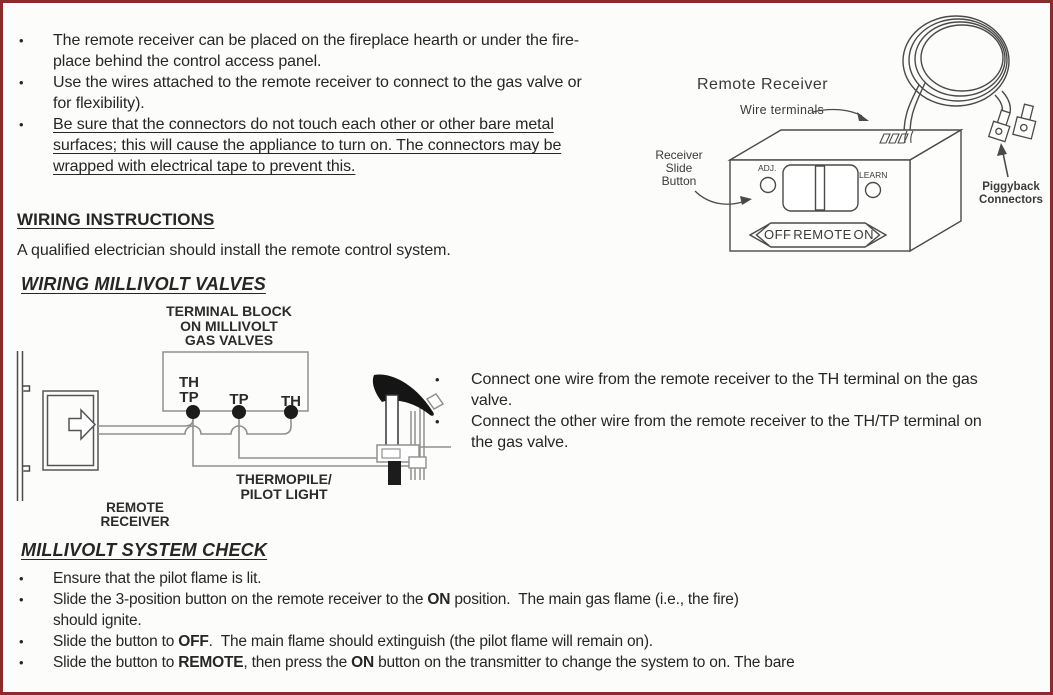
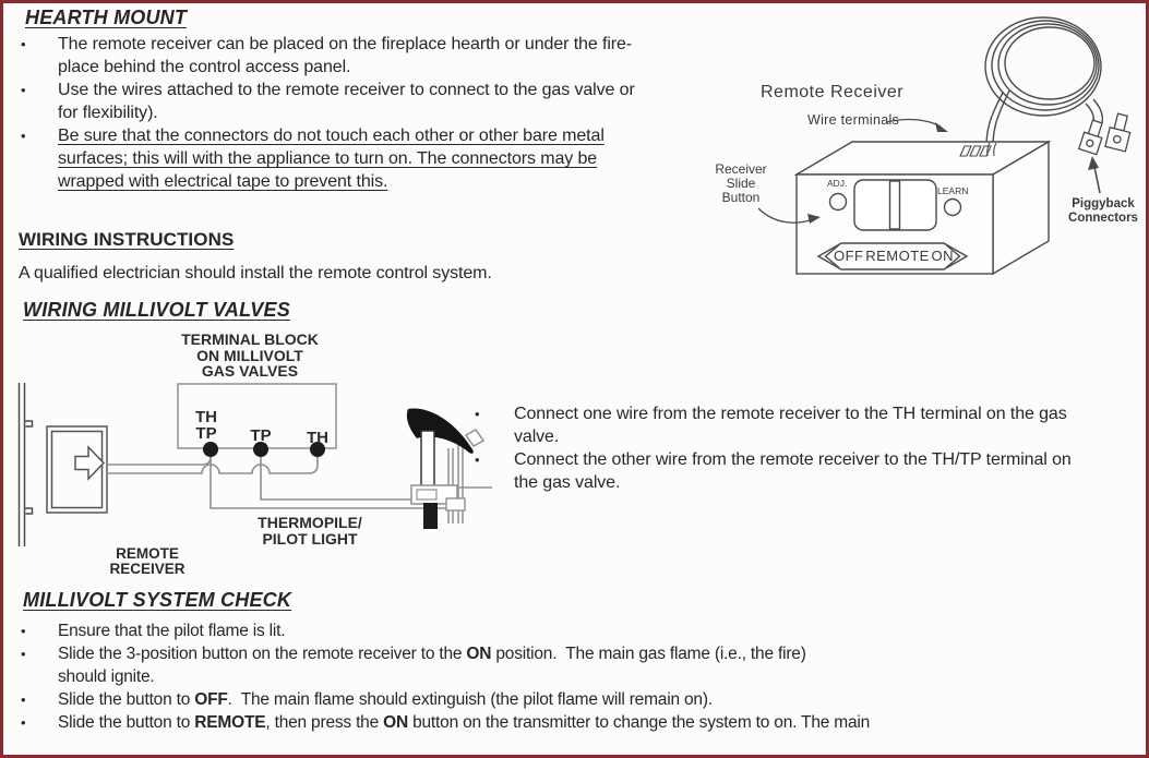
+ HEARTH MOUNT
  •
  The remote receiver can be placed on the fireplace hearth or under the fire-
  place behind the control access panel.
  •
  Use the wires attached to the remote receiver to connect to the gas valve or
  for flexibility).
  •
  Be sure that the connectors do not touch each other or other bare metal
- surfaces; this will cause the appliance to turn on. The connectors may be
+ surfaces; this will with the appliance to turn on. The connectors may be
  wrapped with electrical tape to prevent this.
  WIRING INSTRUCTIONS
  A qualified electrician should install the remote control system.
  WIRING MILLIVOLT VALVES
  TERMINAL BLOCK
  ON MILLIVOLT
  GAS VALVES
  TH
  TP
  TP
  TH
  THERMOPILE/
  PILOT LIGHT
  REMOTE
  RECEIVER
  •
  Connect one wire from the remote receiver to the TH terminal on the gas
  valve.
  •
  Connect the other wire from the remote receiver to the TH/TP terminal on
  the gas valve.
  MILLIVOLT SYSTEM CHECK
  •
  Ensure that the pilot flame is lit.
  •
  Slide the 3-position button on the remote receiver to the ON position. The main gas flame (i.e., the fire)
  should ignite.
  •
  Slide the button to OFF. The main flame should extinguish (the pilot flame will remain on).
  •
- Slide the button to REMOTE, then press the ON button on the transmitter to change the system to on. The bare
+ Slide the button to REMOTE, then press the ON button on the transmitter to change the system to on. The main
  Remote Receiver
  Wire terminals
  Receiver
  Slide
  Button
  ADJ.
  LEARN
  OFF
  REMOTE
  ON
  Piggyback
  Connectors
